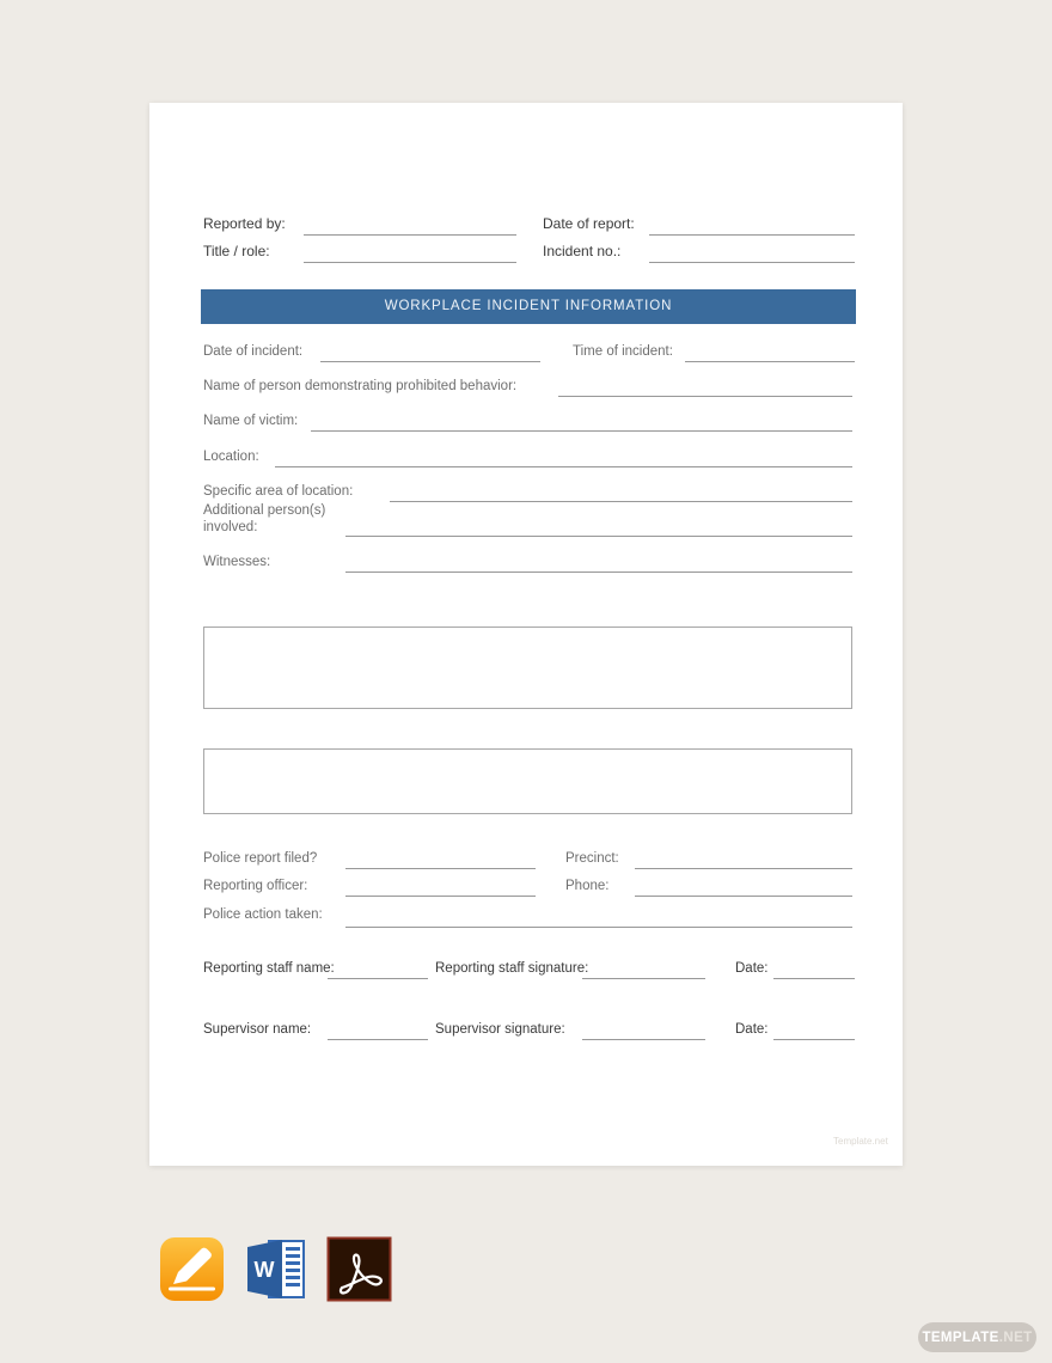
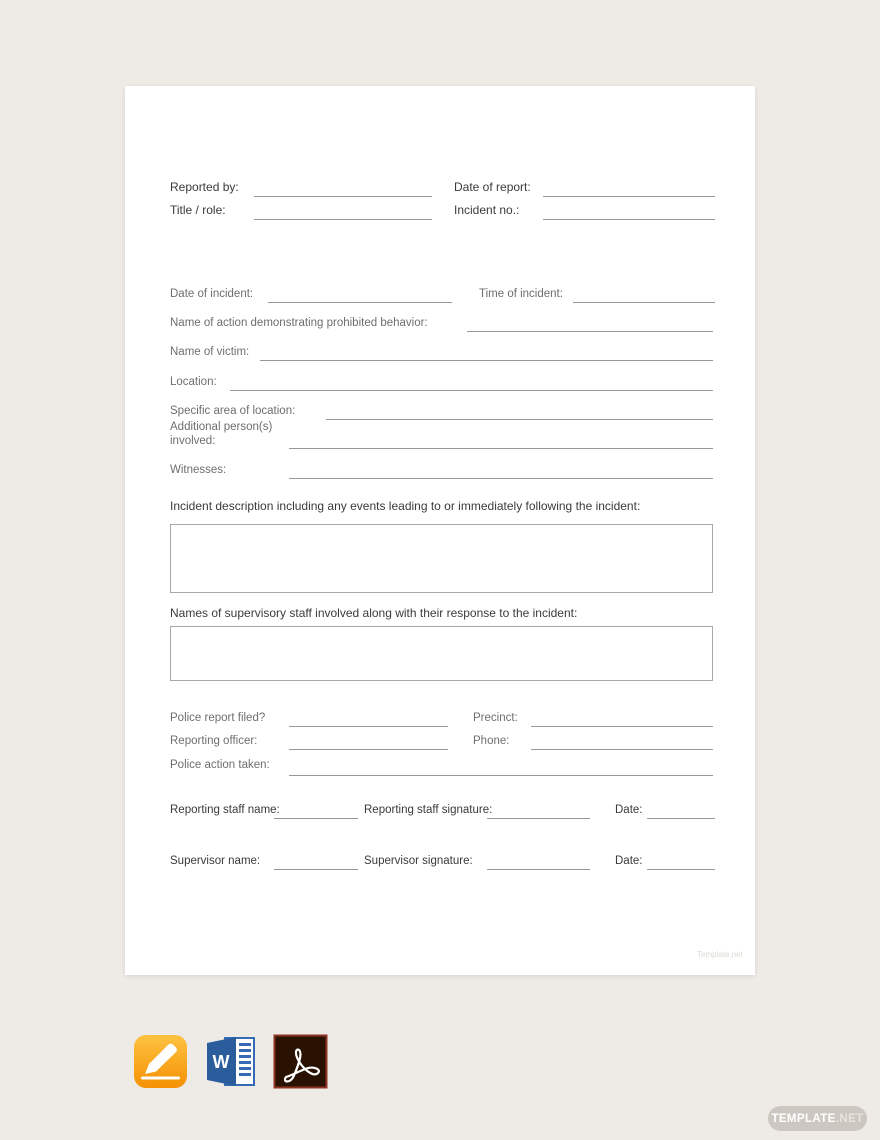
  Reported by:
  Date of report:
  Title / role:
  Incident no.:
- WORKPLACE INCIDENT INFORMATION
  Date of incident:
  Time of incident:
- Name of person demonstrating prohibited behavior:
+ Name of action demonstrating prohibited behavior:
  Name of victim:
  Location:
  Specific area of location:
  Additional person(s)
  involved:
  Witnesses:
+ Incident description including any events leading to or immediately following the incident:
+ Names of supervisory staff involved along with their response to the incident:
  Police report filed?
  Precinct:
  Reporting officer:
  Phone:
  Police action taken:
  Reporting staff name:
  Reporting staff signature:
  Date:
  Supervisor name:
  Supervisor signature:
  Date:
  Template.net
  W
  TEMPLATE
  .NET
